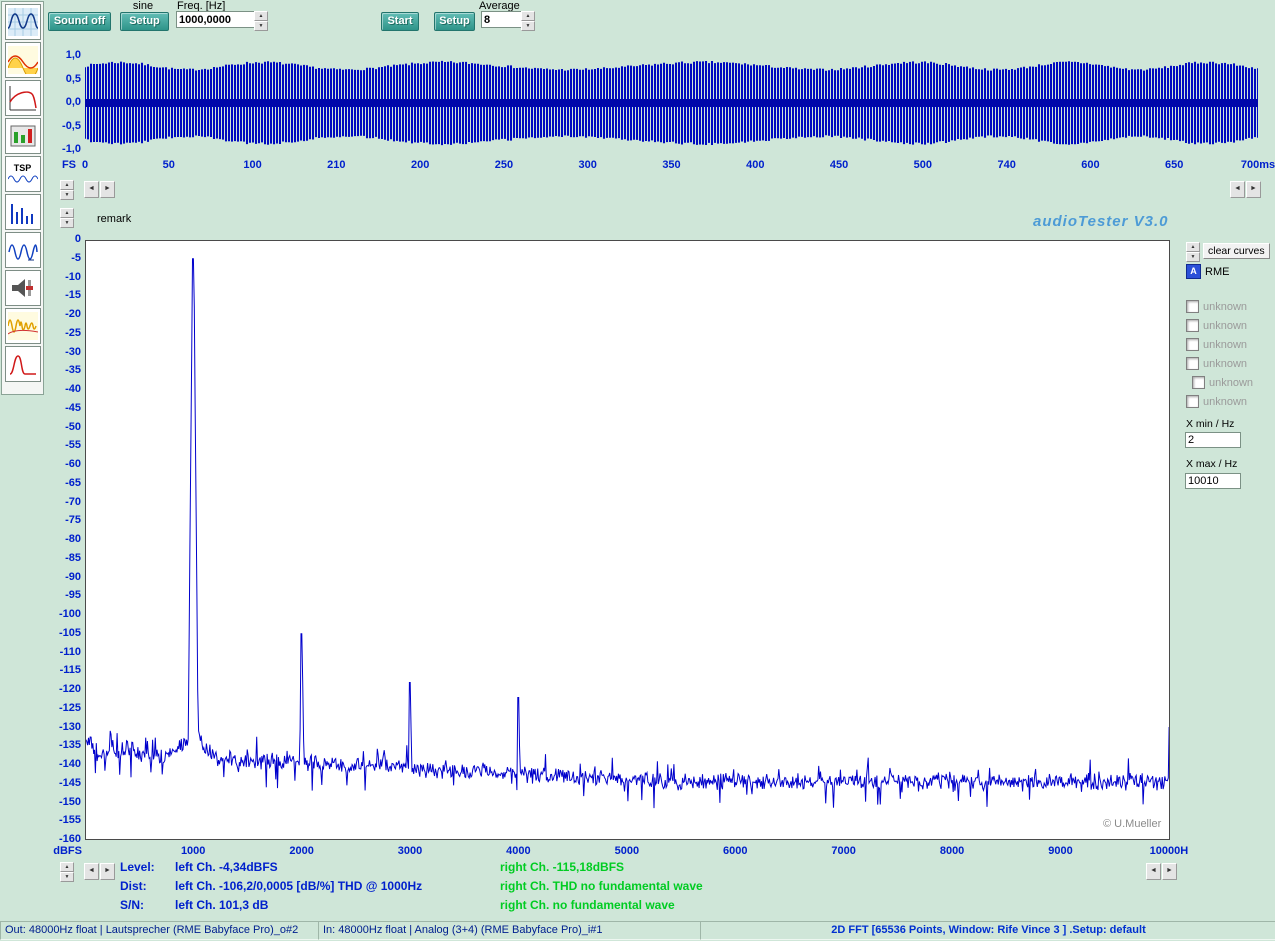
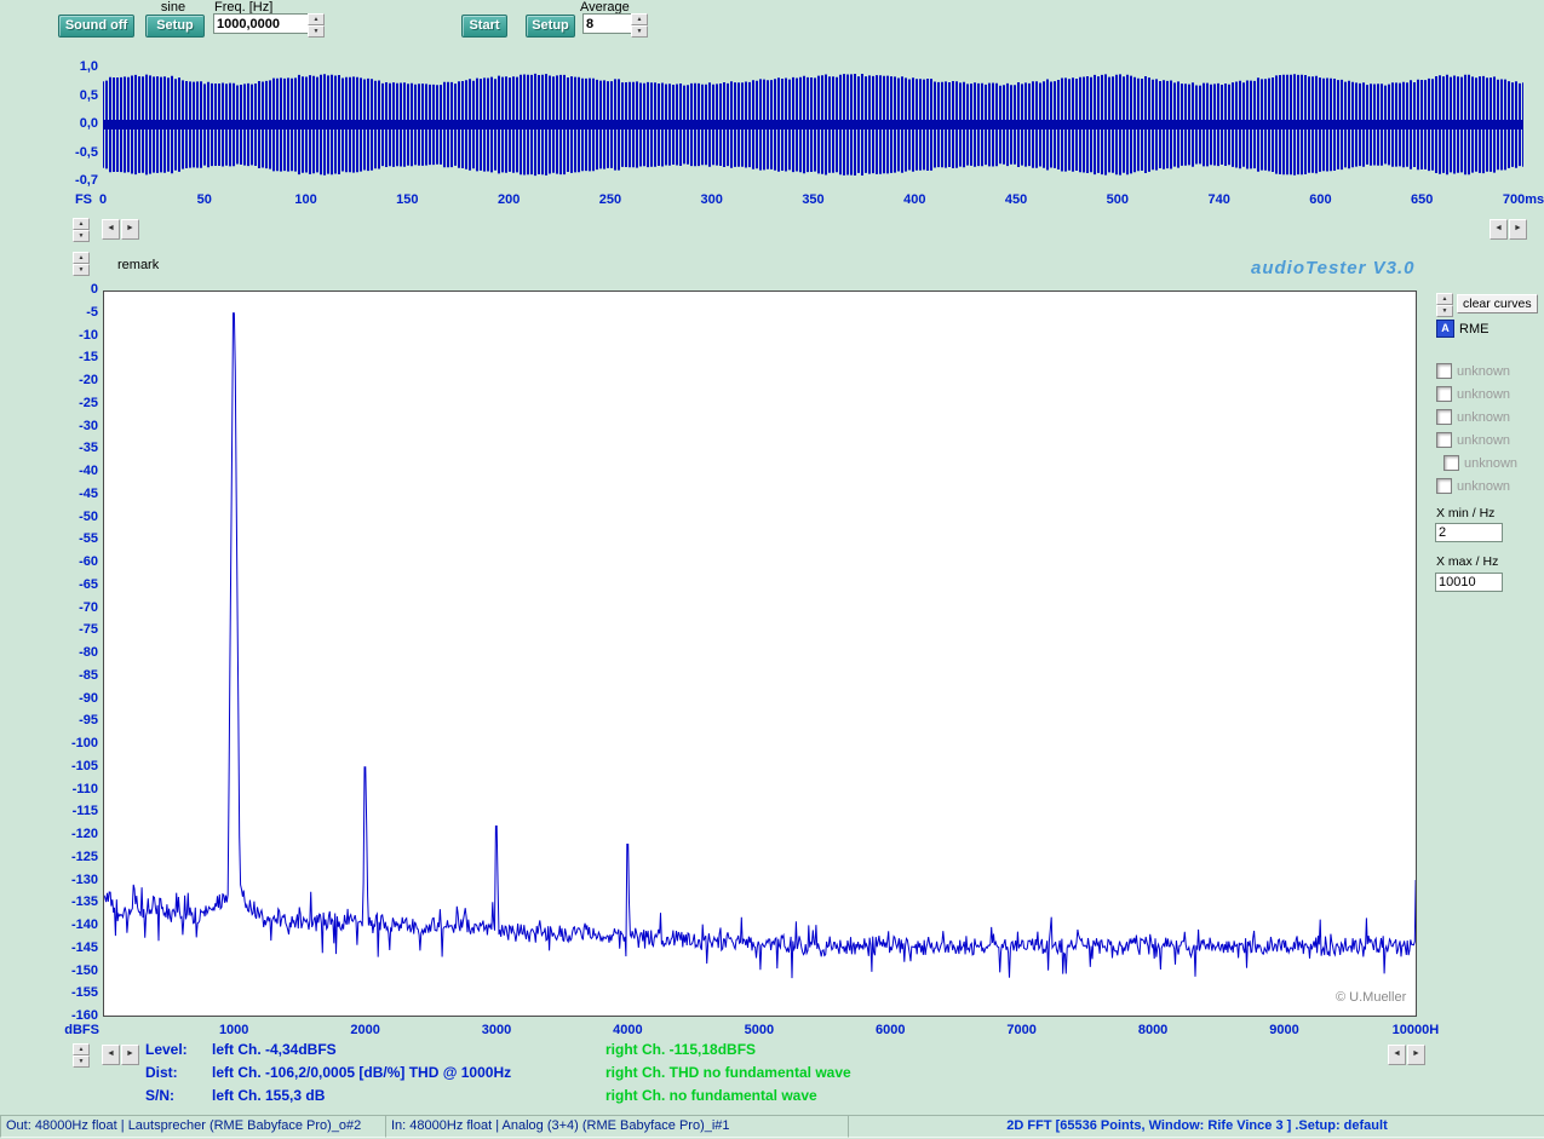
- TSP
  Sound off
  sine
  Setup
  Freq. [Hz]
  1000,0000
  Start
  Setup
  Average
  8
  FS
  1,0
  0,5
  0,0
  -0,5
- -1,0
+ -0,7
  0
  50
  100
- 210
+ 150
  200
  250
  300
  350
  400
  450
  500
  740
  600
  650
  700ms
  remark
  audioTester V3.0
  0
  -5
  -10
  -15
  -20
  -25
  -30
  -35
  -40
  -45
  -50
  -55
  -60
  -65
  -70
  -75
  -80
  -85
  -90
  -95
  -100
  -105
  -110
  -115
  -120
  -125
  -130
  -135
  -140
  -145
  -150
  -155
  -160
  1000
  2000
  3000
  4000
  5000
  6000
  7000
  8000
  9000
  10000H
  © U.Mueller
  dBFS
  clear curves
  A
  RME
  unknown
  unknown
  unknown
  unknown
  unknown
  unknown
  X min / Hz
  2
  X max / Hz
  10010
  Level:
  left Ch. -4,34dBFS
  right Ch. -115,18dBFS
  Dist:
  left Ch. -106,2/0,0005 [dB/%] THD @ 1000Hz
  right Ch. THD no fundamental wave
  S/N:
- left Ch. 101,3 dB
+ left Ch. 155,3 dB
  right Ch. no fundamental wave
  Out: 48000Hz float | Lautsprecher (RME Babyface Pro)_o#2
  In: 48000Hz float | Analog (3+4) (RME Babyface Pro)_i#1
  2D FFT [65536 Points, Window: Rife Vince 3 ] .Setup: default
